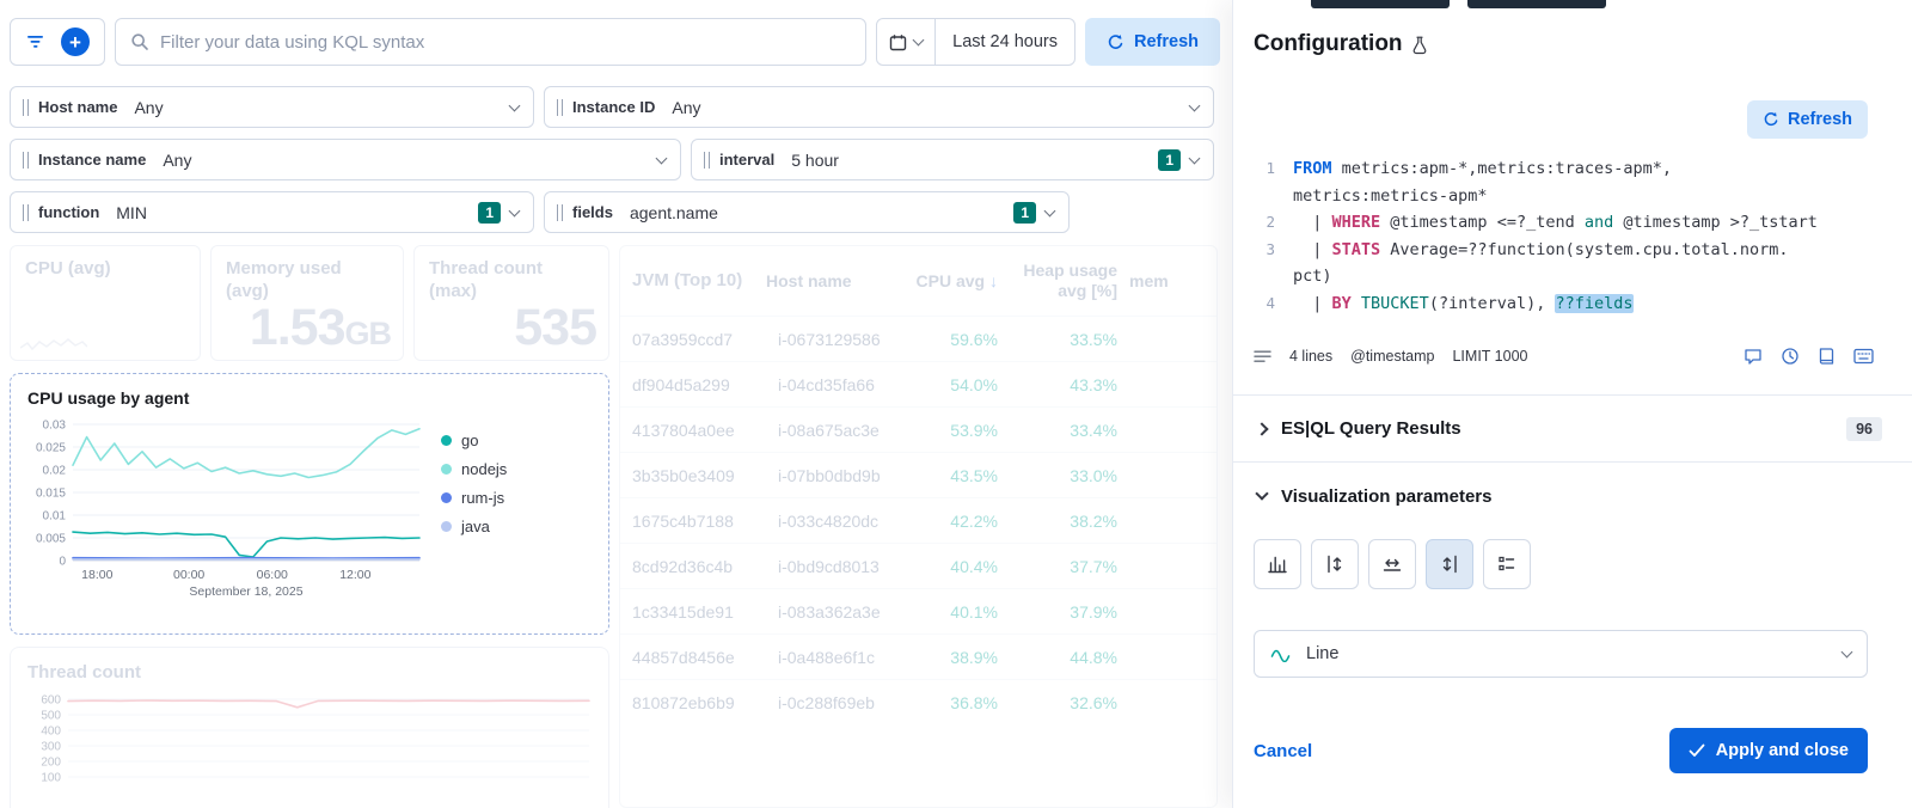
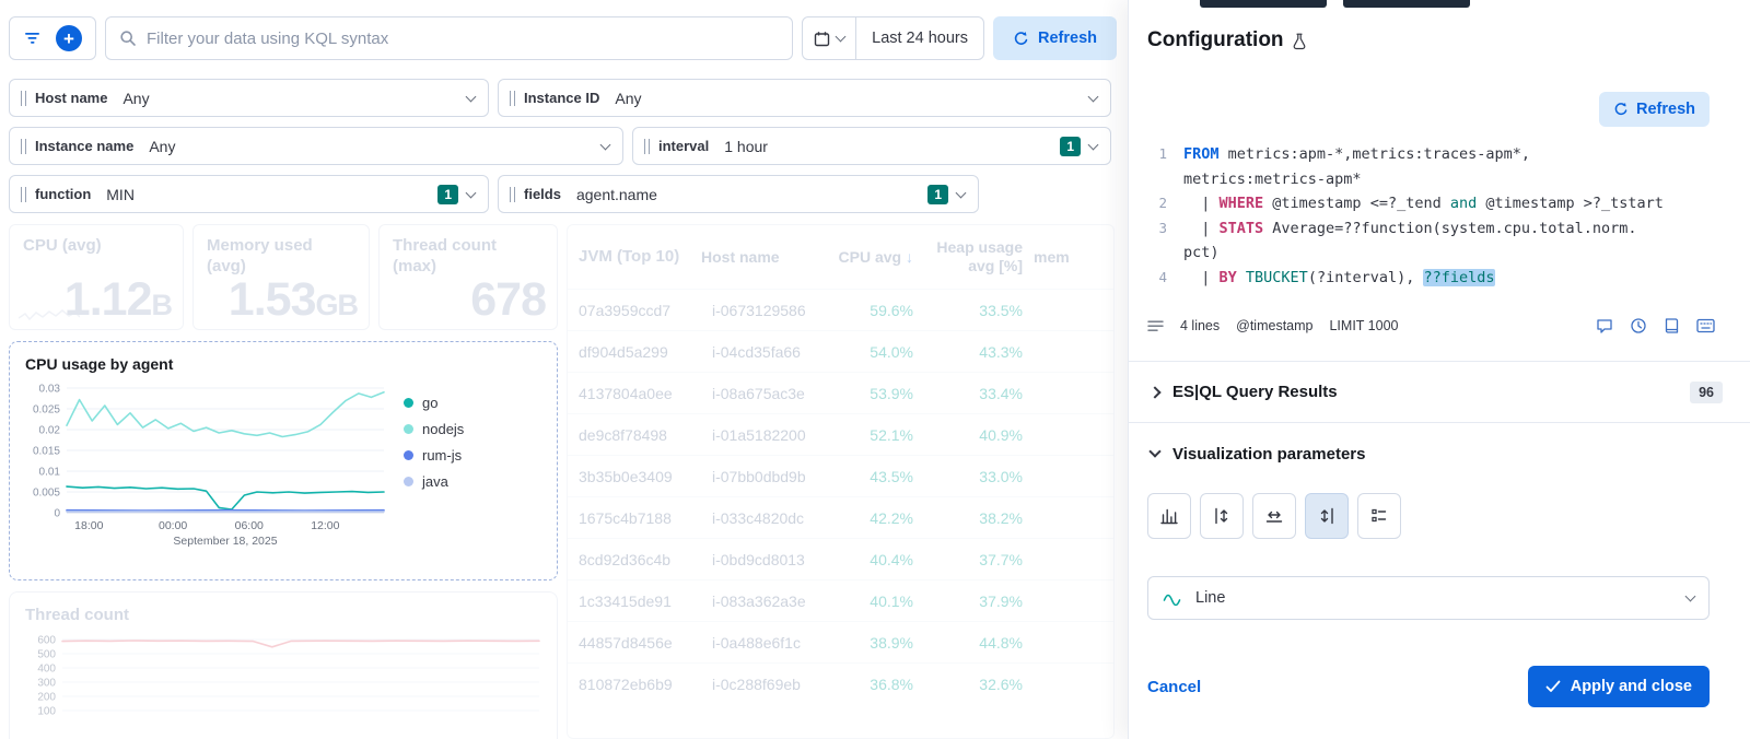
  +
  Filter your data using KQL syntax
  Last 24 hours
  Refresh
  Host name
  Any
  Instance ID
  Any
  Instance name
  Any
  interval
- 5 hour
+ 1 hour
  1
  function
  MIN
  1
  fields
  agent.name
  1
  CPU (avg)
+ 1.12B
  Memory used (avg)
  1.53GB
  Thread count (max)
- 535
+ 678
  JVM (Top 10)
  Host name
  CPU avg ↓
  Heap usage avg [%]
  mem
  07a3959ccd7
  i-0673129586
  59.6%
  33.5%
  df904d5a299
  i-04cd35fa66
  54.0%
  43.3%
  4137804a0ee
  i-08a675ac3e
  53.9%
  33.4%
+ de9c8f78498
+ i-01a5182200
+ 52.1%
+ 40.9%
  3b35b0e3409
  i-07bb0dbd9b
  43.5%
  33.0%
  1675c4b7188
  i-033c4820dc
  42.2%
  38.2%
  8cd92d36c4b
  i-0bd9cd8013
  40.4%
  37.7%
  1c33415de91
  i-083a362a3e
  40.1%
  37.9%
  44857d8456e
  i-0a488e6f1c
  38.9%
  44.8%
  810872eb6b9
  i-0c288f69eb
  36.8%
  32.6%
  CPU usage by agent
  0.03
  0.025
  0.02
  0.015
  0.01
  0.005
  0
  18:00
  00:00
  06:00
  12:00
  September 18, 2025
  go
  nodejs
  rum-js
  java
  Thread count
  600
  500
  400
  300
  200
  100
  Configuration
  Refresh
  1 FROM metrics:apm-*,metrics:traces-apm*,
  metrics:metrics-apm*
  2 | WHERE @timestamp <=?_tend and @timestamp >?_tstart
  3 | STATS Average=??function(system.cpu.total.norm.
  pct)
  4 | BY TBUCKET(?interval), ??fields
  4 lines
  @timestamp
  LIMIT 1000
  ES|QL Query Results
  96
  Visualization parameters
  Line
  Cancel
  Apply and close
